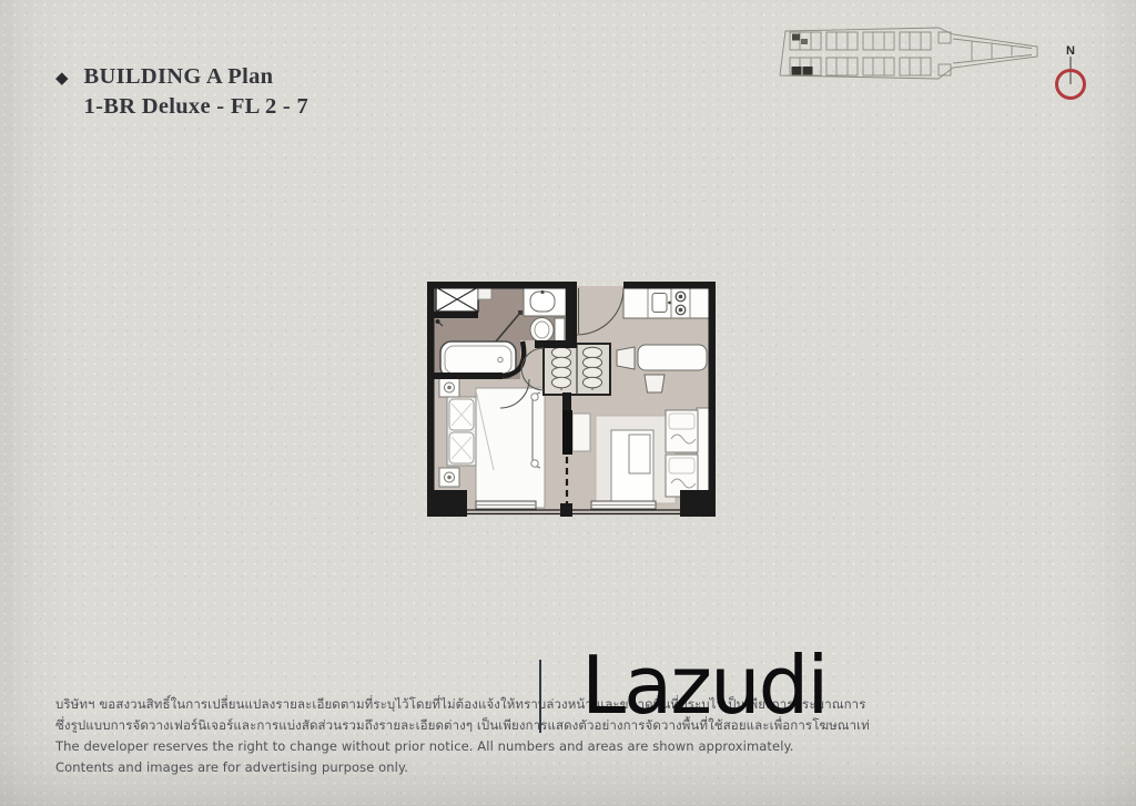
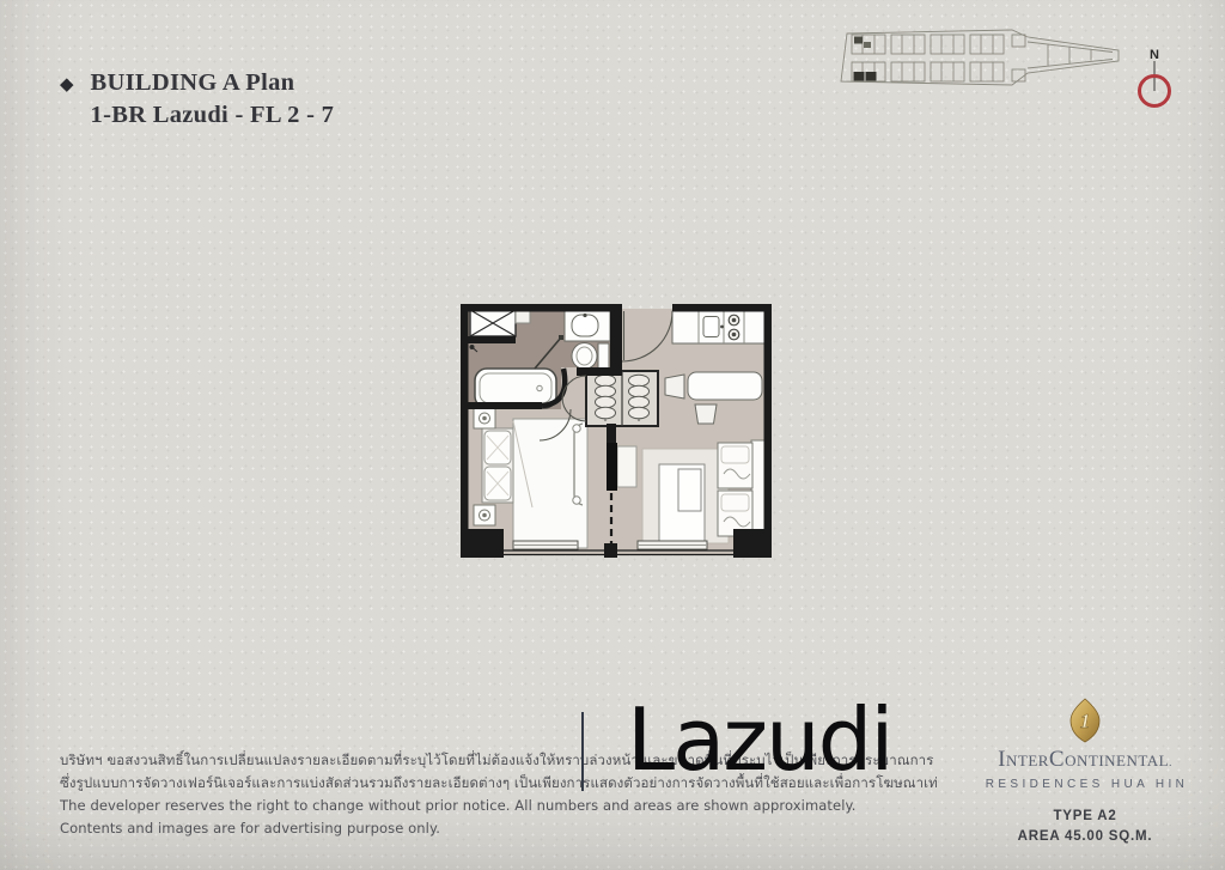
  ◆
  BUILDING A Plan
- 1-BR Deluxe - FL 2 - 7
+ 1-BR Lazudi - FL 2 - 7
  N
  บริษัทฯ ขอสงวนสิทธิ์ในการเปลี่ยนแปลงรายละเอียดตามที่ระบุไว้โดยที่ไม่ต้องแจ้งให้ทราบล่วงหน้า และขนาดพื้นที่ที่ระบุไว้เป็นเพียงการประมาณการ
  ซึ่งรูปแบบการจัดวางเฟอร์นิเจอร์และการแบ่งสัดส่วนรวมถึงรายละเอียดต่างๆ เป็นเพียงการแสดงตัวอย่างการจัดวางพื้นที่ใช้สอยและเพื่อการโฆษณาเท่
  The developer reserves the right to change without prior notice. All numbers and areas are shown approximately.
  Contents and images are for advertising purpose only.
  Lazudi
+ 1
+ InterContinental.
+ RESIDENCES HUA HIN
+ TYPE A2
+ AREA 45.00 SQ.M.
